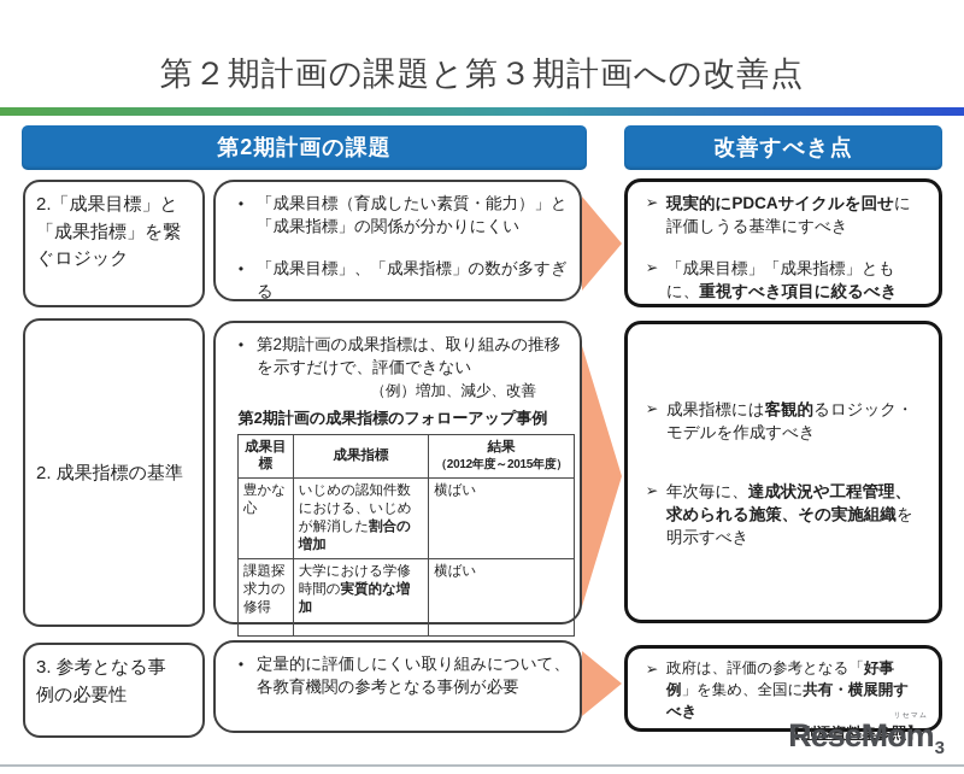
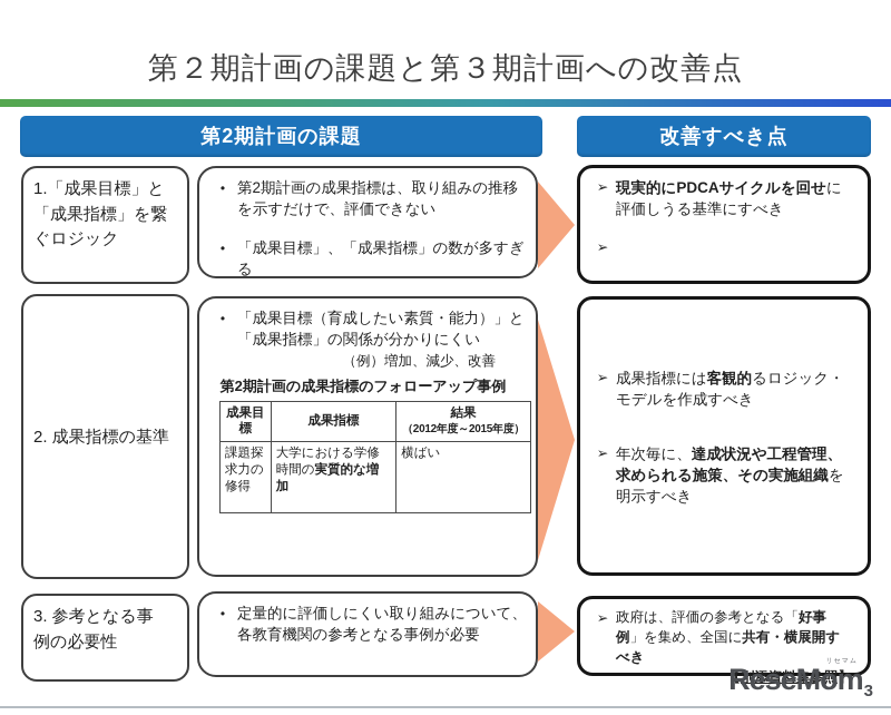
  第２期計画の課題と第３期計画への改善点
  第2期計画の課題
  改善すべき点
- 2.「成果目標」と「成果指標」を繋ぐロジック
+ 1.「成果目標」と「成果指標」を繋ぐロジック
  •
- 「成果目標（育成したい素質・能力）」と「成果指標」の関係が分かりにくい
+ 第2期計画の成果指標は、取り組みの推移を示すだけで、評価できない
  •
  「成果目標」、「成果指標」の数が多すぎる
  ➢
  現実的にPDCAサイクルを回せに評価しうる基準にすべき
  ➢
- 「成果目標」「成果指標」ともに、重視すべき項目に絞るべき
  2. 成果指標の基準
  •
- 第2期計画の成果指標は、取り組みの推移を示すだけで、評価できない
+ 「成果目標（育成したい素質・能力）」と「成果指標」の関係が分かりにくい
  （例）増加、減少、改善
  第2期計画の成果指標のフォローアップ事例
  成果目標	成果指標	結果（2012年度～2015年度）
- 豊かな心	いじめの認知件数における、いじめが解消した割合の増加	横ばい
  課題探求力の修得	大学における学修時間の実質的な増加	横ばい
  ➢
  成果指標には客観的るロジック・モデルを作成すべき
  ➢
  年次毎に、達成状況や工程管理、求められる施策、その実施組織を明示すべき
  3. 参考となる事例の必要性
  •
  定量的に評価しにくい取り組みについて、各教育機関の参考となる事例が必要
  ➢
  政府は、評価の参考となる「好事例」を集め、全国に共有・横展開すべき
  【別添資料集参照】
  ReseMom3
